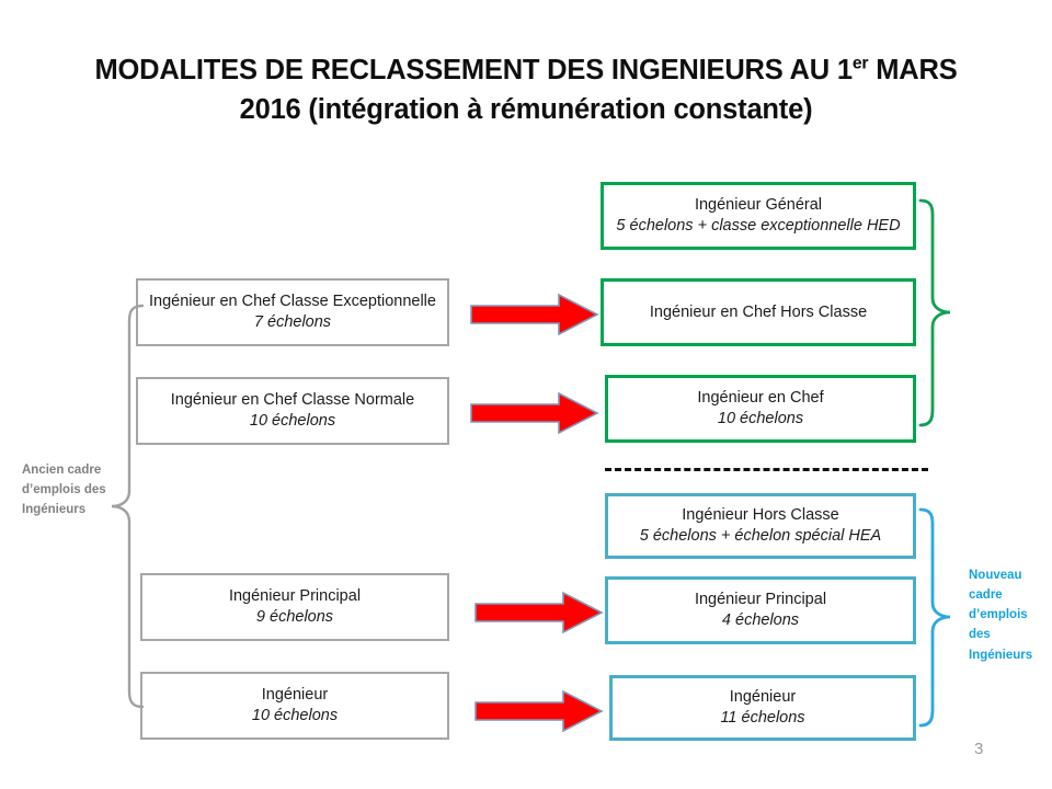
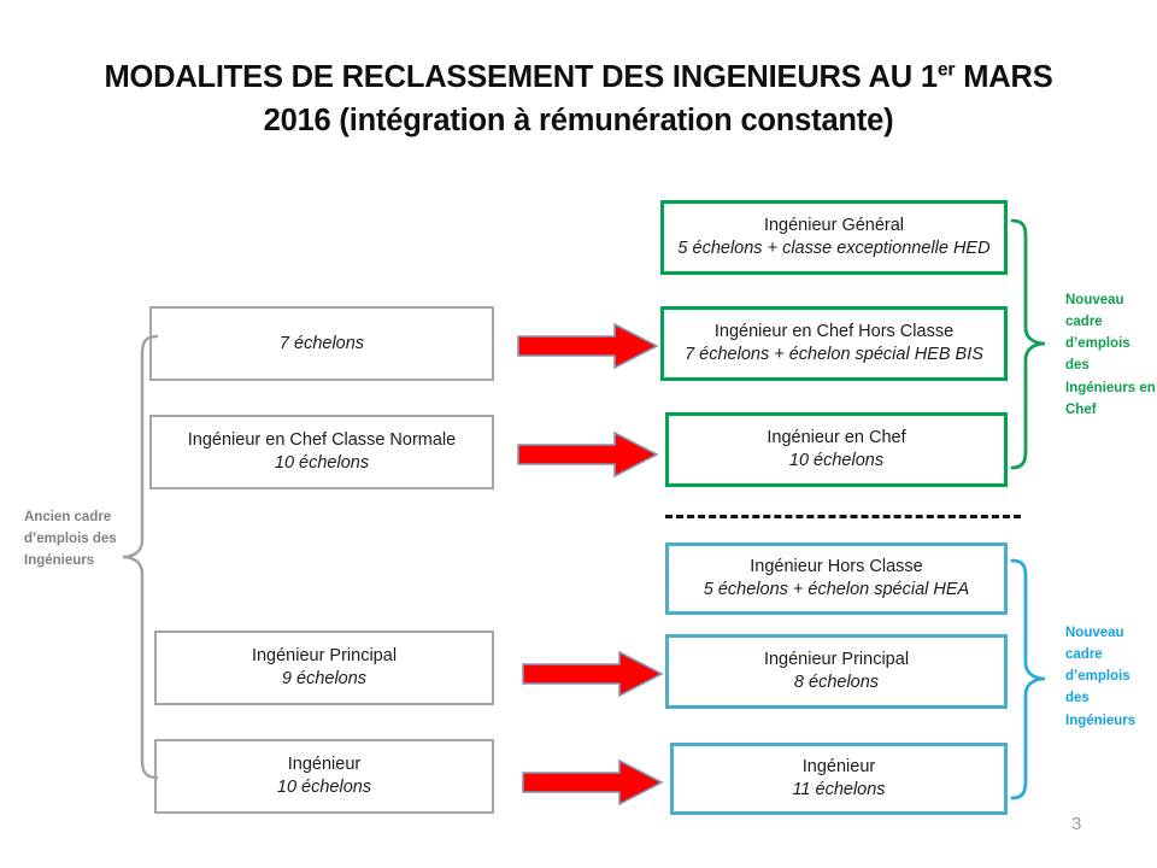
  MODALITES DE RECLASSEMENT DES INGENIEURS AU 1er MARS
  2016 (intégration à rémunération constante)
- Ingénieur en Chef Classe Exceptionnelle
  7 échelons
  Ingénieur en Chef Classe Normale
  10 échelons
  Ingénieur Principal
  9 échelons
  Ingénieur
  10 échelons
  Ingénieur Général
  5 échelons + classe exceptionnelle HED
  Ingénieur en Chef Hors Classe
+ 7 échelons + échelon spécial HEB BIS
  Ingénieur en Chef
  10 échelons
  Ingénieur Hors Classe
  5 échelons + échelon spécial HEA
  Ingénieur Principal
- 4 échelons
+ 8 échelons
  Ingénieur
  11 échelons
  Ancien cadre d’emplois des Ingénieurs
+ Nouveau cadre d’emplois des Ingénieurs en Chef
  Nouveau cadre d’emplois des Ingénieurs
  3
